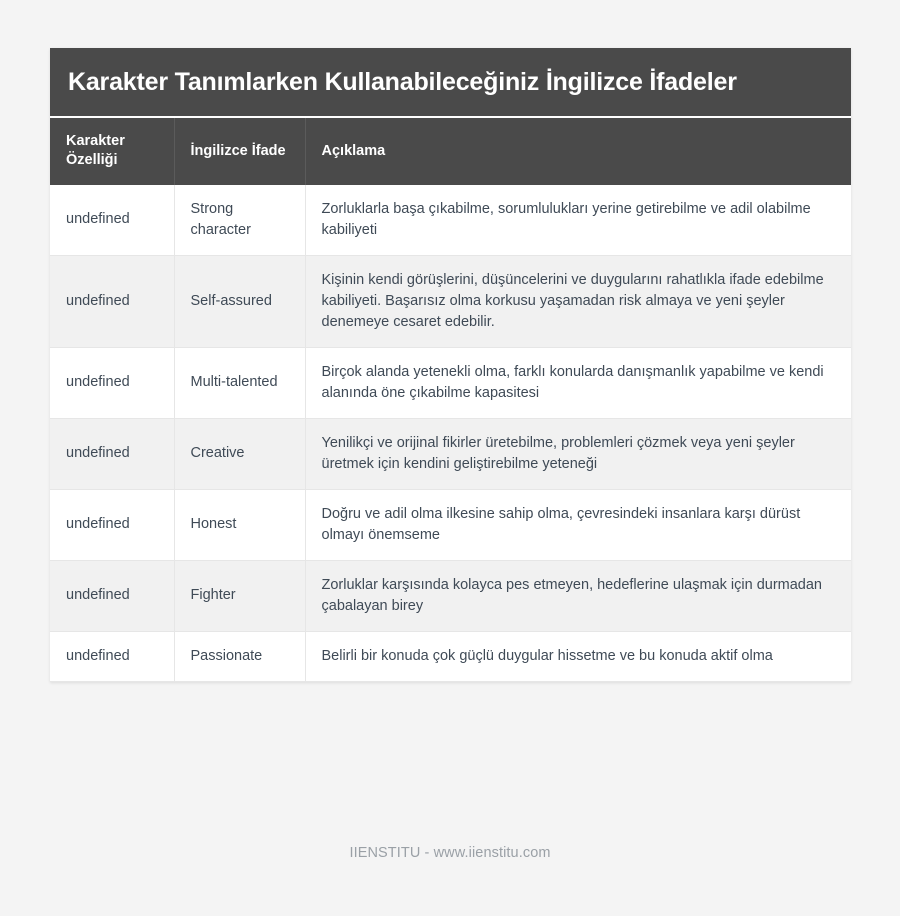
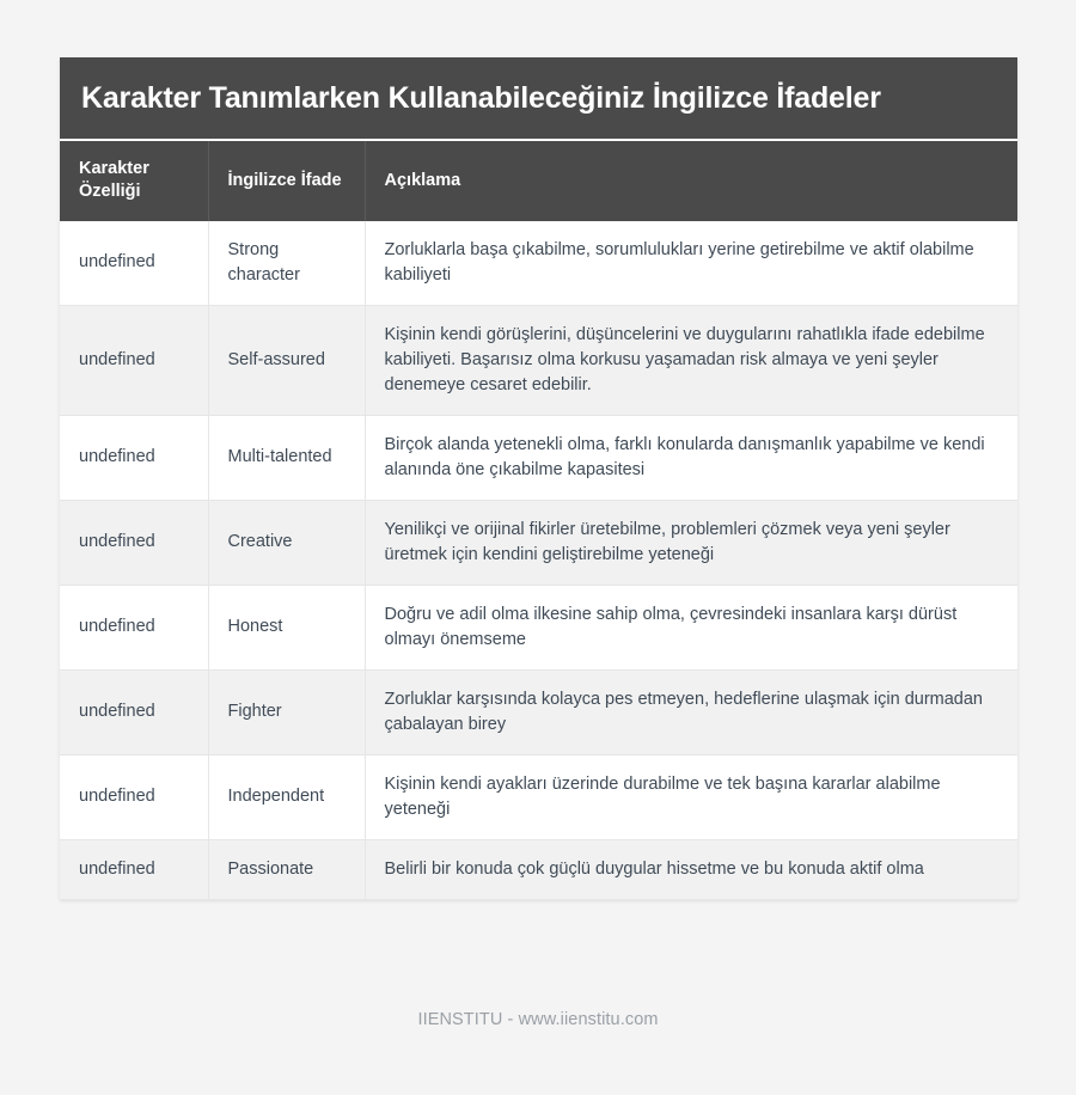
  Karakter Tanımlarken Kullanabileceğiniz İngilizce İfadeler
  Karakter Özelliği	İngilizce İfade	Açıklama
- undefined	Strong character	Zorluklarla başa çıkabilme, sorumlulukları yerine getirebilme ve adil olabilme kabiliyeti
+ undefined	Strong character	Zorluklarla başa çıkabilme, sorumlulukları yerine getirebilme ve aktif olabilme kabiliyeti
  undefined	Self-assured	Kişinin kendi görüşlerini, düşüncelerini ve duygularını rahatlıkla ifade edebilme kabiliyeti. Başarısız olma korkusu yaşamadan risk almaya ve yeni şeyler denemeye cesaret edebilir.
  undefined	Multi-talented	Birçok alanda yetenekli olma, farklı konularda danışmanlık yapabilme ve kendi alanında öne çıkabilme kapasitesi
  undefined	Creative	Yenilikçi ve orijinal fikirler üretebilme, problemleri çözmek veya yeni şeyler üretmek için kendini geliştirebilme yeteneği
  undefined	Honest	Doğru ve adil olma ilkesine sahip olma, çevresindeki insanlara karşı dürüst olmayı önemseme
  undefined	Fighter	Zorluklar karşısında kolayca pes etmeyen, hedeflerine ulaşmak için durmadan çabalayan birey
+ undefined	Independent	Kişinin kendi ayakları üzerinde durabilme ve tek başına kararlar alabilme yeteneği
  undefined	Passionate	Belirli bir konuda çok güçlü duygular hissetme ve bu konuda aktif olma
  IIENSTITU - www.iienstitu.com
